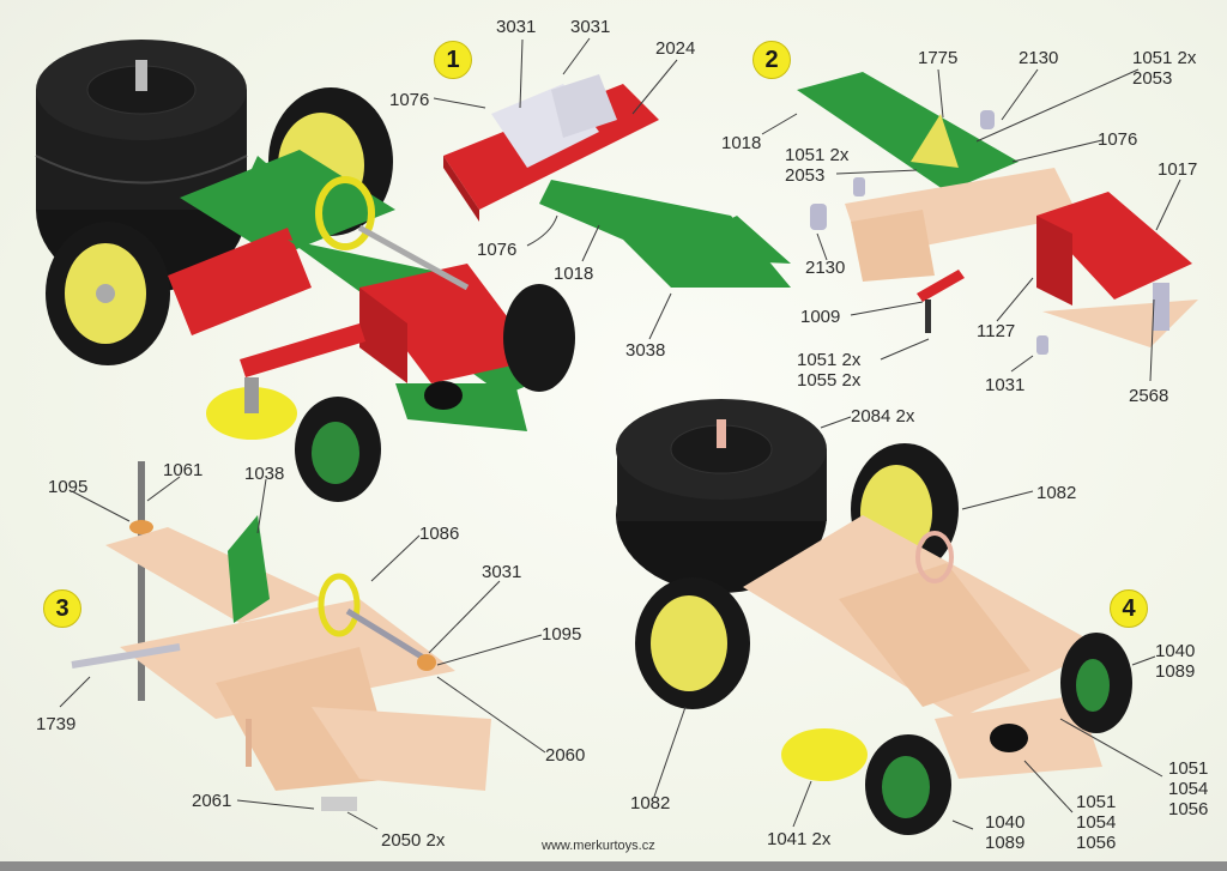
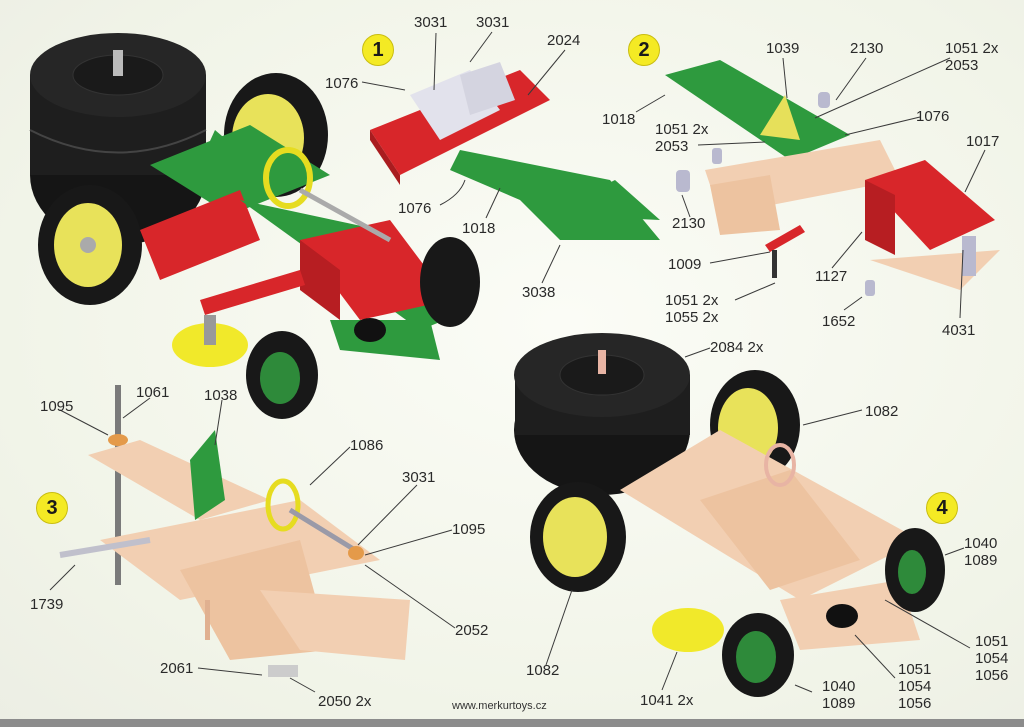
  1
  2
  3
  4
  3031
  3031
  2024
  1076
  1076
  1018
  3038
- 1775
+ 1039
  2130
  1051 2x
  2053
  1018
  1076
  1051 2x
  2053
  1017
  2130
  1009
  1127
  1051 2x
  1055 2x
- 1031
+ 1652
- 2568
+ 4031
  1095
  1061
  1038
  1086
  3031
  1095
  1739
- 2060
+ 2052
  2061
  2050 2x
  2084 2x
  1082
  1040
  1089
  1082
  1051
  1054
  1056
  1051
  1054
  1056
  1041 2x
  1040
  1089
  www.merkurtoys.cz
